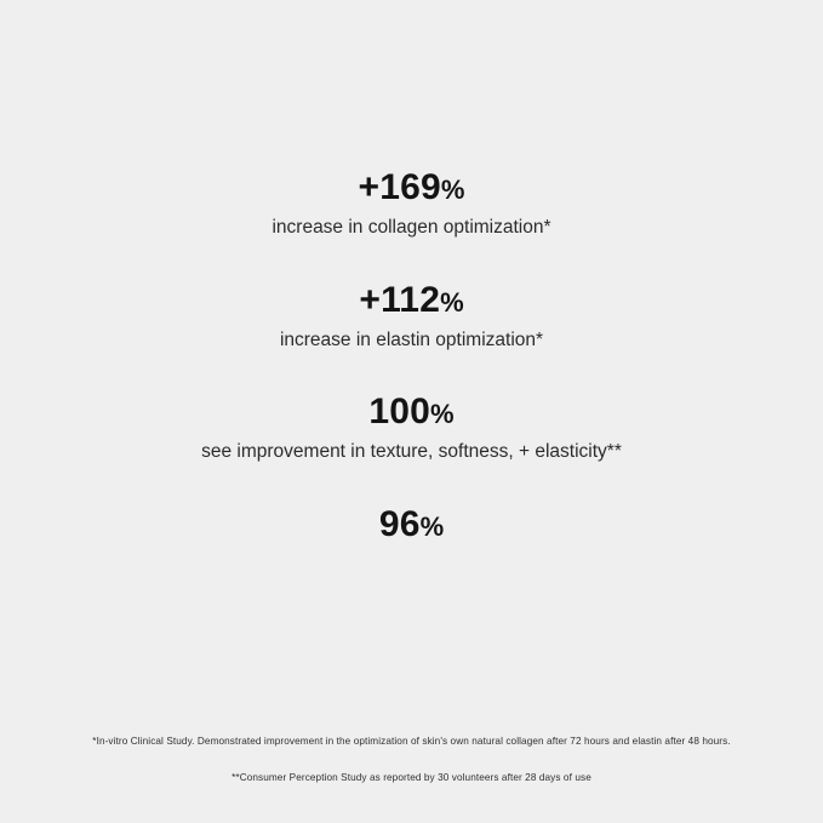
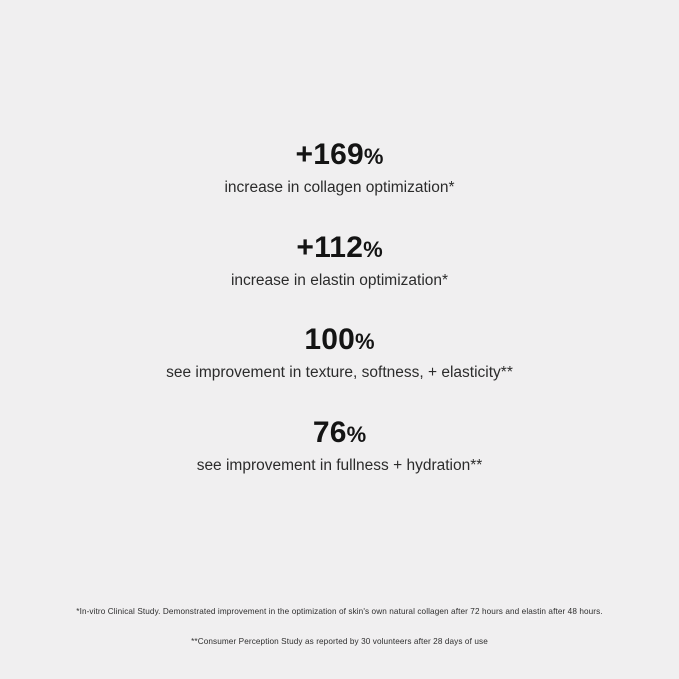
  +169%
  increase in collagen optimization*
  +112%
  increase in elastin optimization*
  100%
  see improvement in texture, softness, + elasticity**
- 96%
+ 76%
+ see improvement in fullness + hydration**
  *In-vitro Clinical Study. Demonstrated improvement in the optimization of skin's own natural collagen after 72 hours and elastin after 48 hours.
  **Consumer Perception Study as reported by 30 volunteers after 28 days of use
